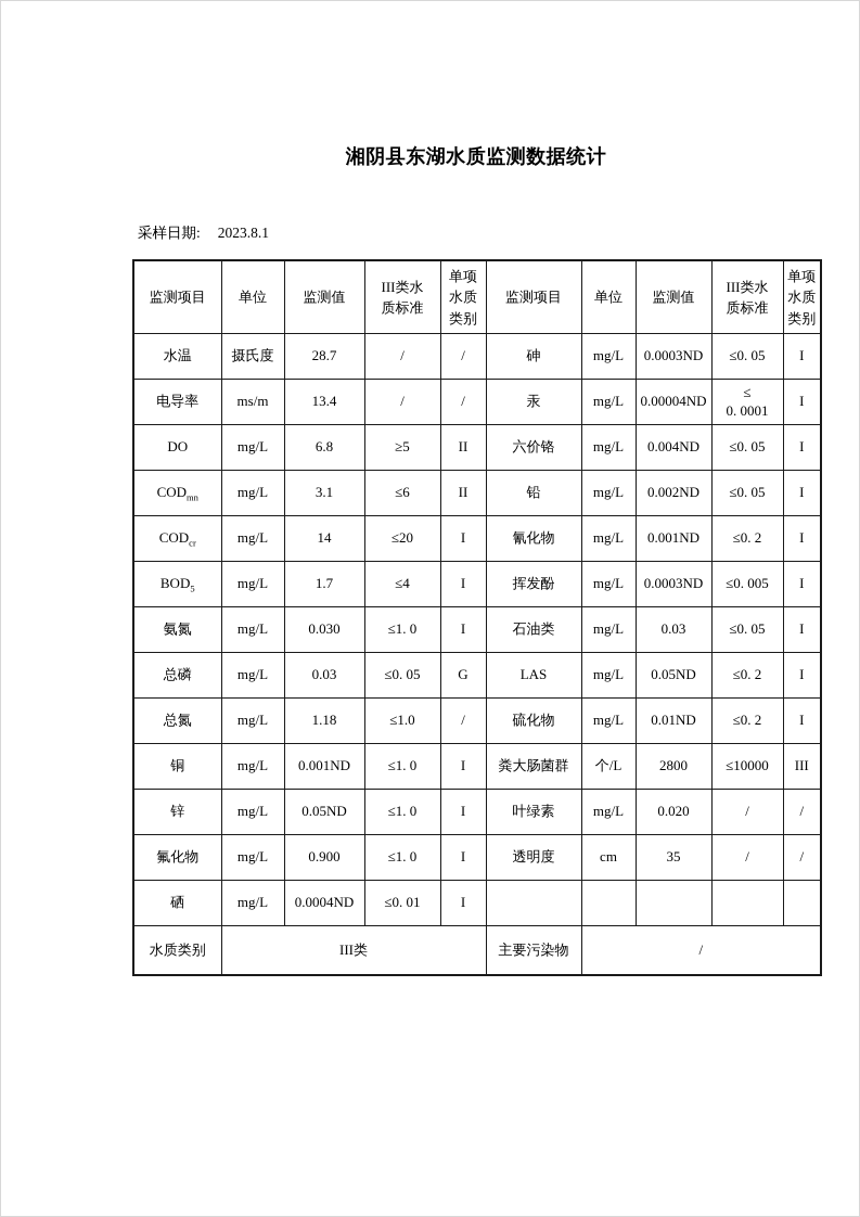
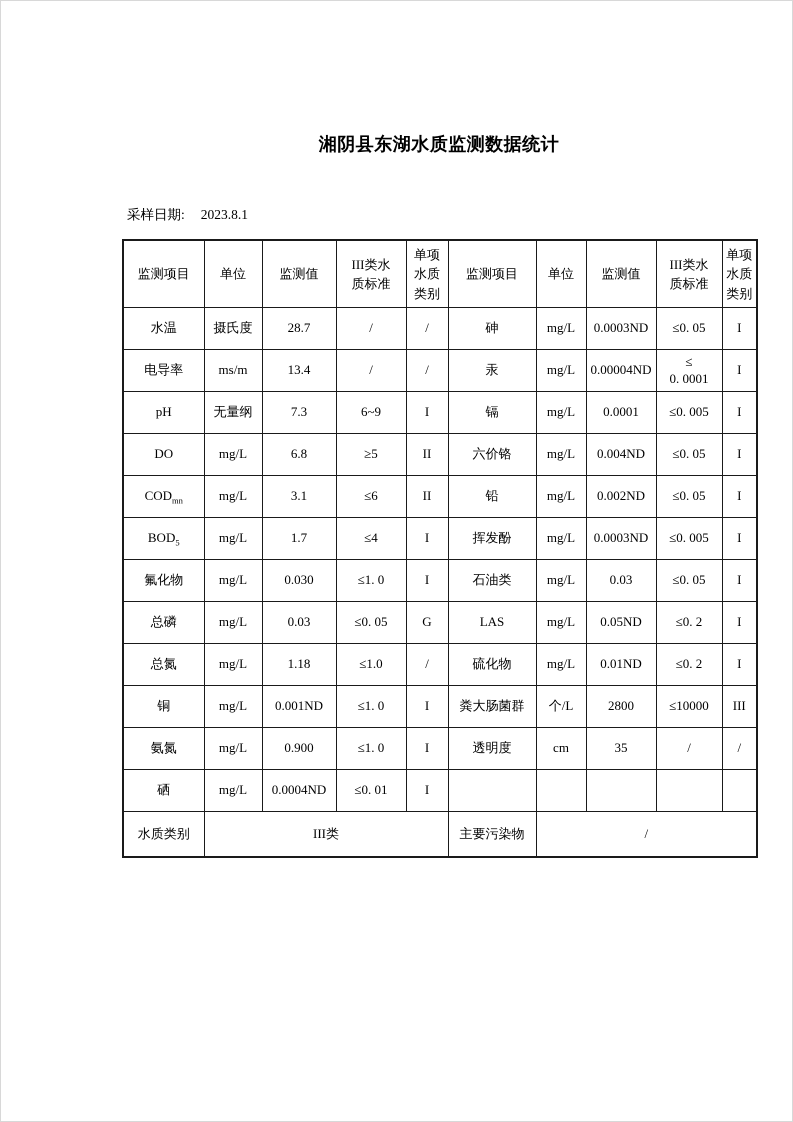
  湘阴县东湖水质监测数据统计
  采样日期: 2023.8.1
  监测项目	单位	监测值	III类水 质标准	单项 水质 类别	监测项目	单位	监测值	III类水 质标准	单项 水质 类别
  水温	摄氏度	28.7	/	/	砷	mg/L	0.0003ND	≤0. 05	I
  电导率	ms/m	13.4	/	/	汞	mg/L	0.00004ND	≤ 0. 0001	I
+ pH	无量纲	7.3	6~9	I	镉	mg/L	0.0001	≤0. 005	I
  DO	mg/L	6.8	≥5	II	六价铬	mg/L	0.004ND	≤0. 05	I
  CODmn	mg/L	3.1	≤6	II	铅	mg/L	0.002ND	≤0. 05	I
- CODcr	mg/L	14	≤20	I	氰化物	mg/L	0.001ND	≤0. 2	I
  BOD5	mg/L	1.7	≤4	I	挥发酚	mg/L	0.0003ND	≤0. 005	I
- 氨氮	mg/L	0.030	≤1. 0	I	石油类	mg/L	0.03	≤0. 05	I
+ 氟化物	mg/L	0.030	≤1. 0	I	石油类	mg/L	0.03	≤0. 05	I
  总磷	mg/L	0.03	≤0. 05	G	LAS	mg/L	0.05ND	≤0. 2	I
  总氮	mg/L	1.18	≤1.0	/	硫化物	mg/L	0.01ND	≤0. 2	I
  铜	mg/L	0.001ND	≤1. 0	I	粪大肠菌群	个/L	2800	≤10000	III
- 锌	mg/L	0.05ND	≤1. 0	I	叶绿素	mg/L	0.020	/	/
- 氟化物	mg/L	0.900	≤1. 0	I	透明度	cm	35	/	/
+ 氨氮	mg/L	0.900	≤1. 0	I	透明度	cm	35	/	/
  硒	mg/L	0.0004ND	≤0. 01	I
  水质类别	III类	主要污染物	/
